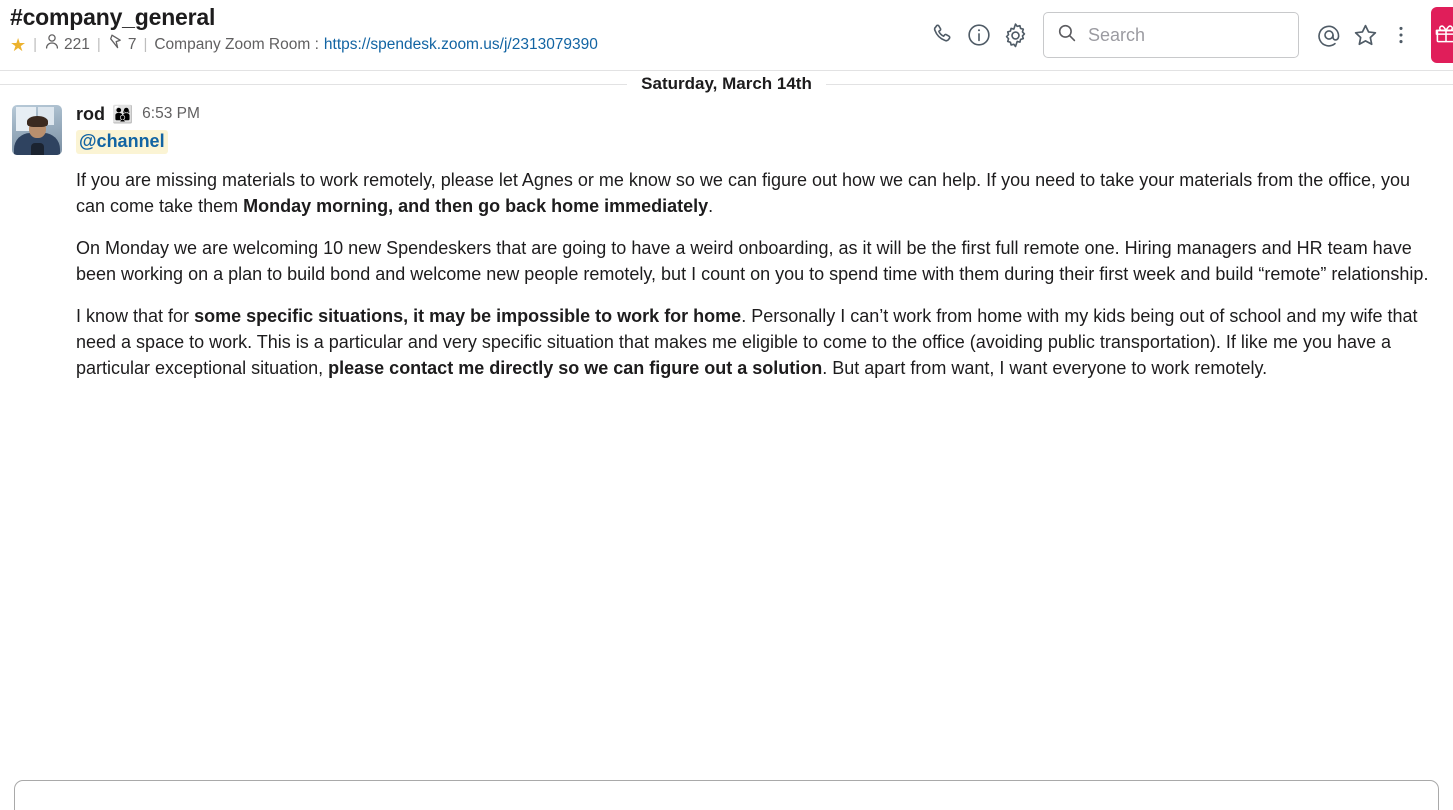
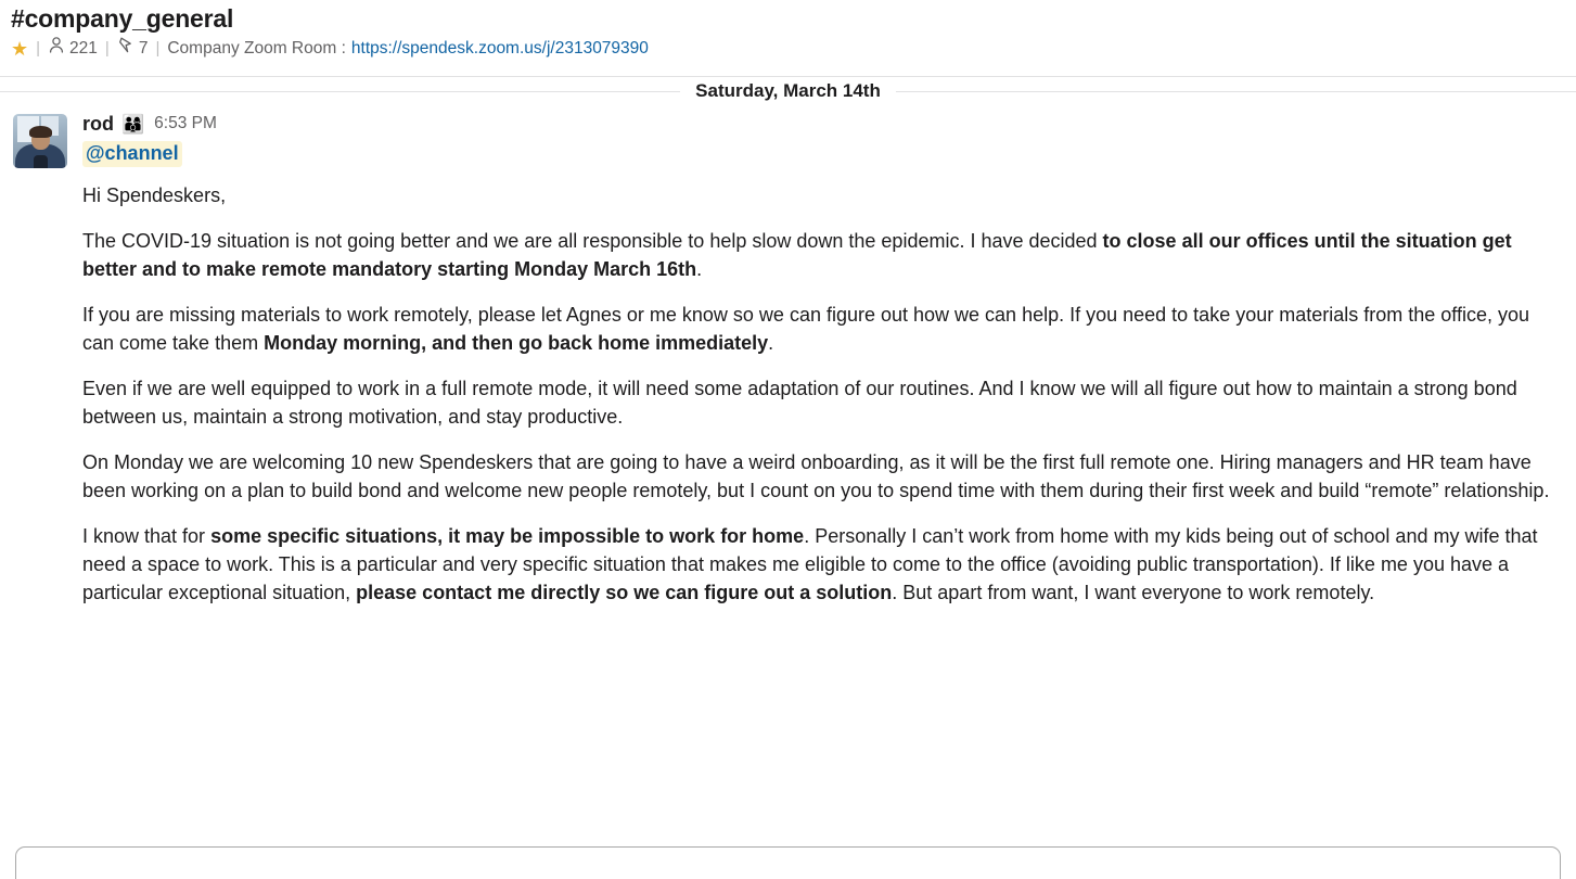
  #company_general
  ★
  |
  221
  |
  7
  |
  Company Zoom Room :
  https://spendesk.zoom.us/j/2313079390
- Search
  Saturday, March 14th
  rod
  👨‍👩‍👦
  6:53 PM
  @channel
+ Hi Spendeskers,
+ The COVID-19 situation is not going better and we are all responsible to help slow down the epidemic. I have decided to close all our offices until the situation get better and to make remote mandatory starting Monday March 16th.
  If you are missing materials to work remotely, please let Agnes or me know so we can figure out how we can help. If you need to take your materials from the office, you can come take them Monday morning, and then go back home immediately.
+ Even if we are well equipped to work in a full remote mode, it will need some adaptation of our routines. And I know we will all figure out how to maintain a strong bond between us, maintain a strong motivation, and stay productive.
  On Monday we are welcoming 10 new Spendeskers that are going to have a weird onboarding, as it will be the first full remote one. Hiring managers and HR team have been working on a plan to build bond and welcome new people remotely, but I count on you to spend time with them during their first week and build “remote” relationship.
  I know that for some specific situations, it may be impossible to work for home. Personally I can’t work from home with my kids being out of school and my wife that need a space to work. This is a particular and very specific situation that makes me eligible to come to the office (avoiding public transportation). If like me you have a particular exceptional situation, please contact me directly so we can figure out a solution. But apart from want, I want everyone to work remotely.
